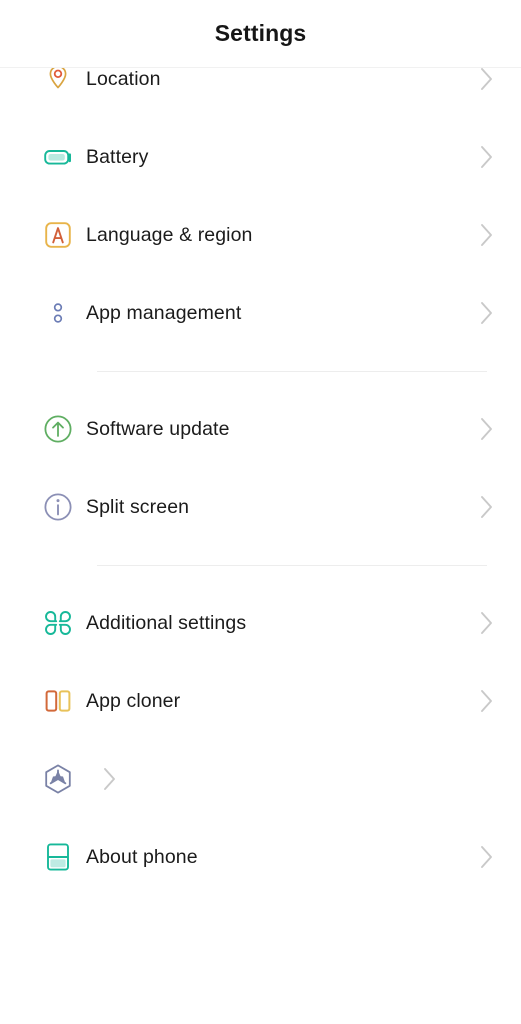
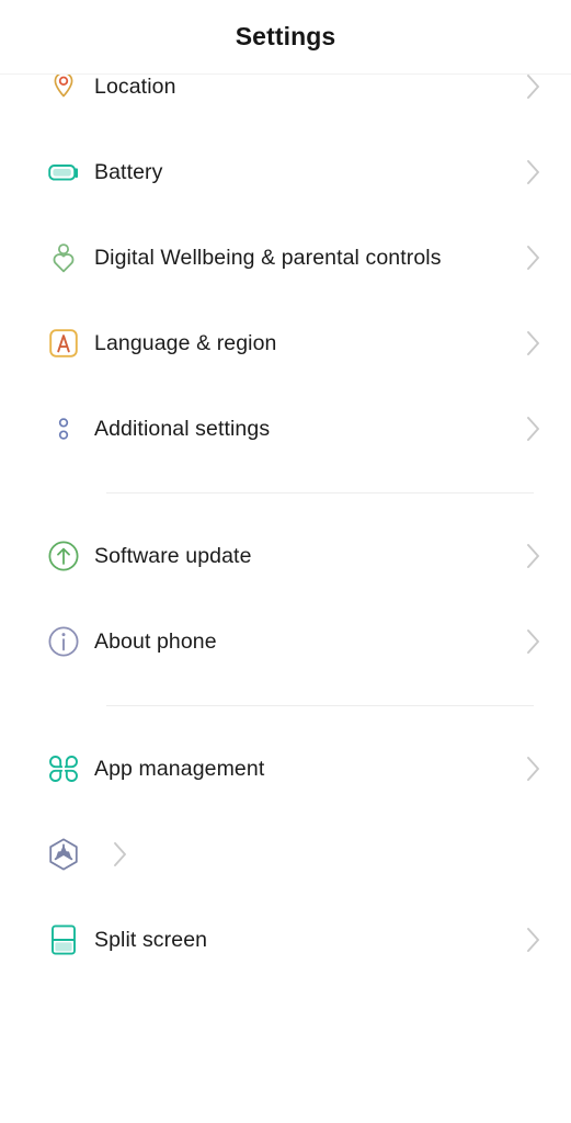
  Settings
  Location
  Battery
+ Digital Wellbeing & parental controls
  Language & region
- App management
+ Additional settings
  Software update
- Split screen
+ About phone
- Additional settings
+ App management
- App cloner
- About phone
+ Split screen
